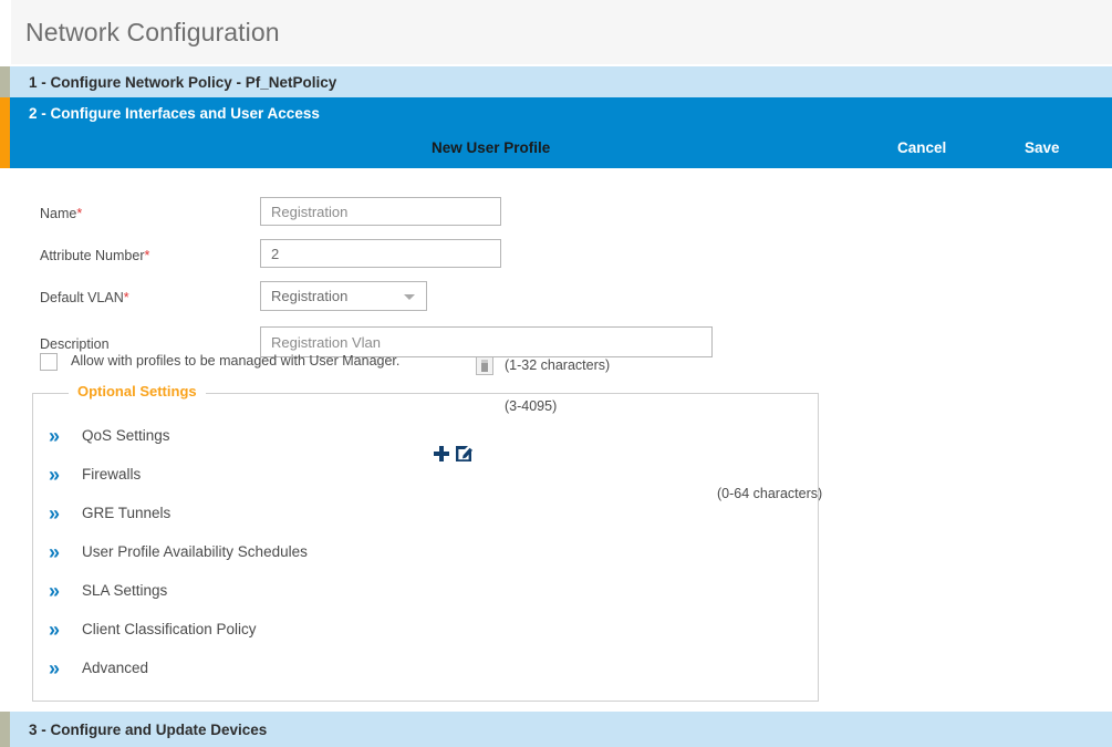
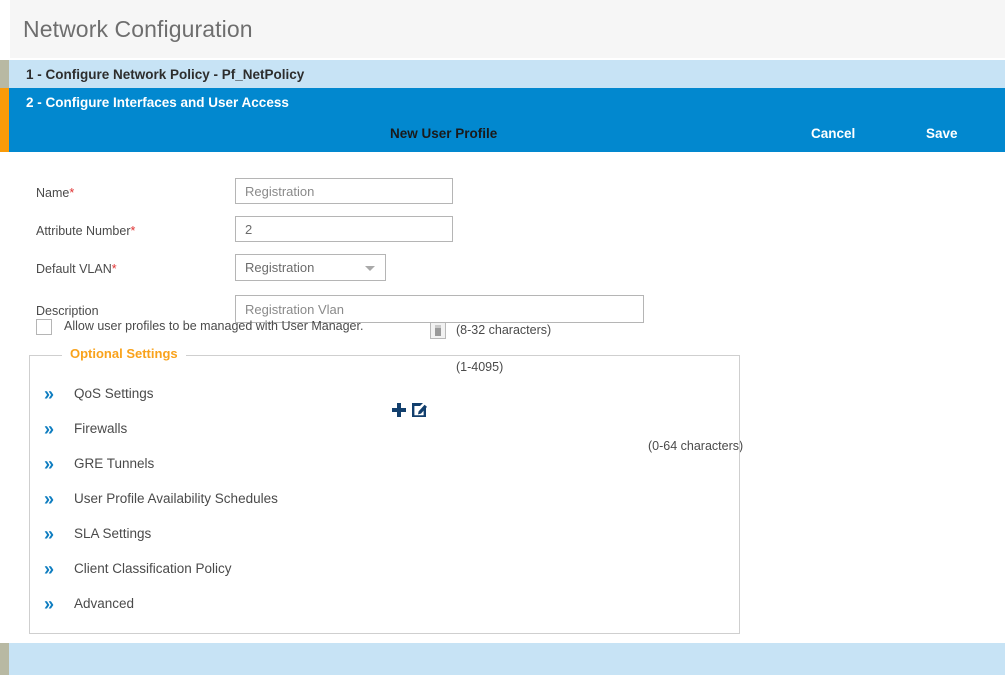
  Network Configuration
  1 - Configure Network Policy - Pf_NetPolicy
  2 - Configure Interfaces and User Access
  New User Profile
  Cancel
  Save
  Name*
  Registration
- (1-32 characters)
+ (8-32 characters)
  Attribute Number*
  2
- (3-4095)
+ (1-4095)
  Default VLAN*
  Registration
  Description
  Registration Vlan
  (0-64 characters)
- Allow with profiles to be managed with User Manager.
+ Allow user profiles to be managed with User Manager.
  Optional Settings
  »
  QoS Settings
  »
  Firewalls
  »
  GRE Tunnels
  »
  User Profile Availability Schedules
  »
  SLA Settings
  »
  Client Classification Policy
  »
  Advanced
- 3 - Configure and Update Devices
